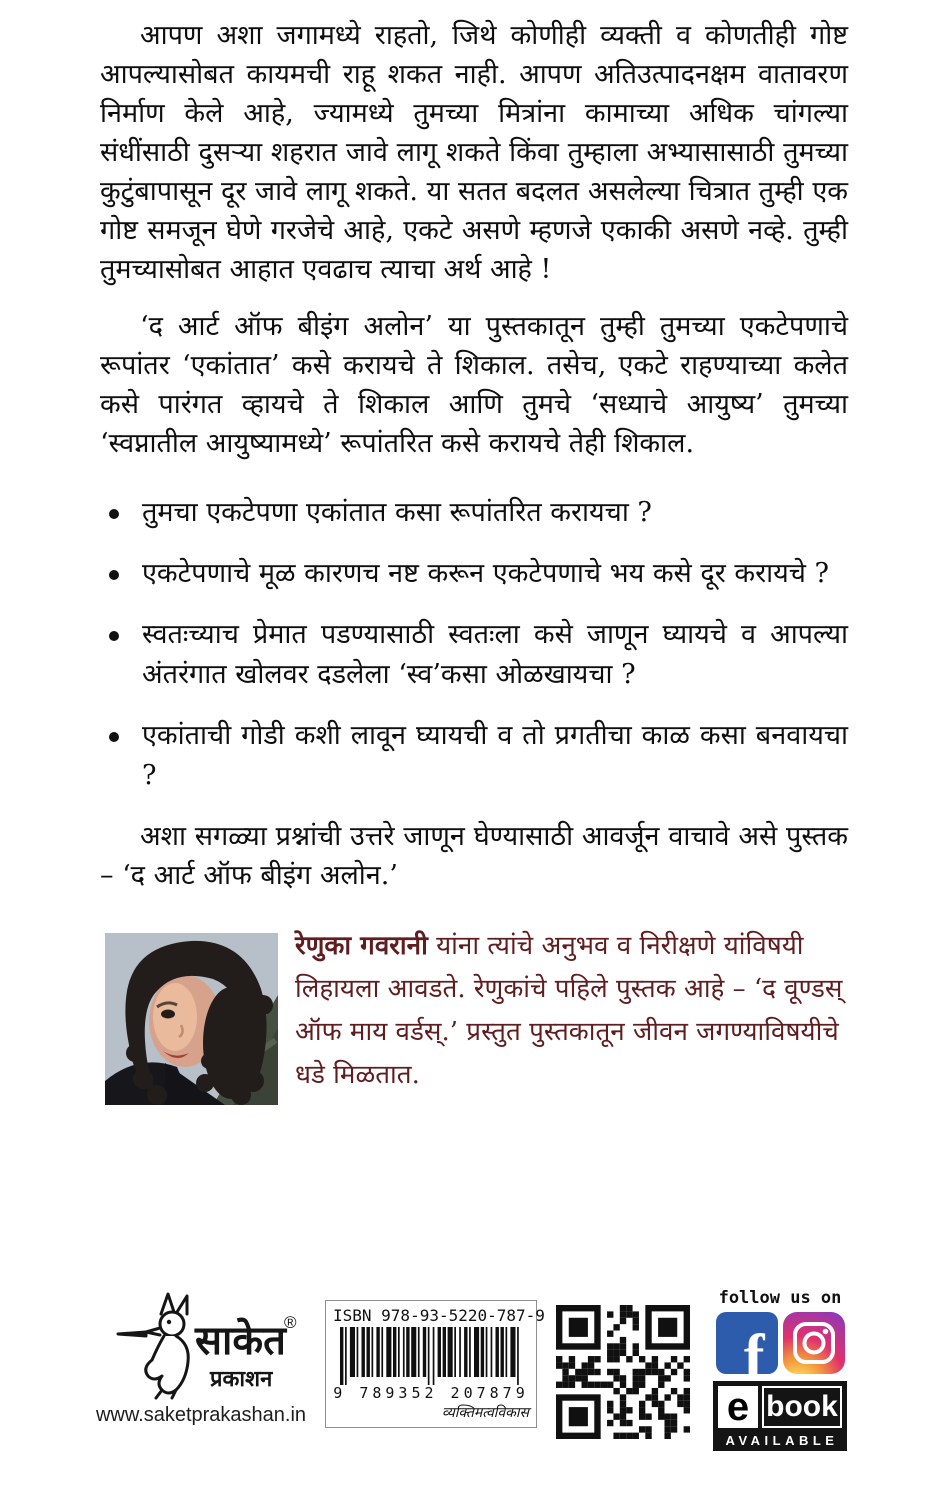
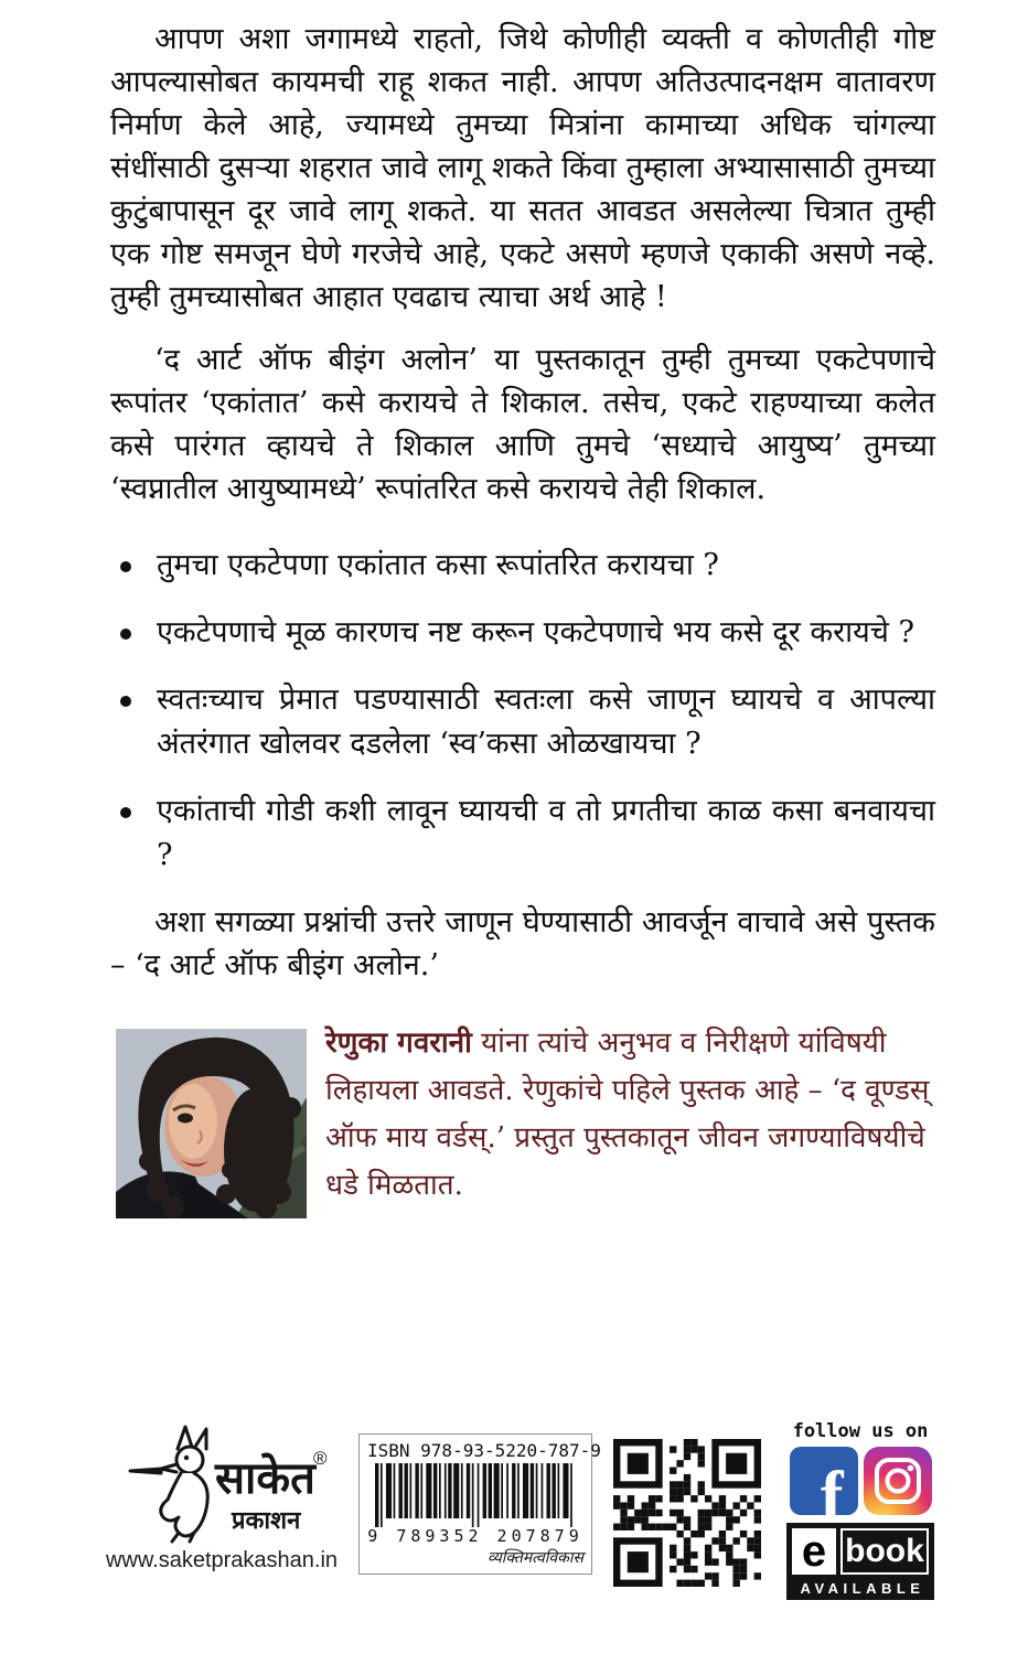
- आपण अशा जगामध्ये राहतो, जिथे कोणीही व्यक्ती व कोणतीही गोष्ट आपल्यासोबत कायमची राहू शकत नाही. आपण अतिउत्पादनक्षम वातावरण निर्माण केले आहे, ज्यामध्ये तुमच्या मित्रांना कामाच्या अधिक चांगल्या संधींसाठी दुसऱ्या शहरात जावे लागू शकते किंवा तुम्हाला अभ्यासासाठी तुमच्या कुटुंबापासून दूर जावे लागू शकते. या सतत बदलत असलेल्या चित्रात तुम्ही एक गोष्ट समजून घेणे गरजेचे आहे, एकटे असणे म्हणजे एकाकी असणे नव्हे. तुम्ही तुमच्यासोबत आहात एवढाच त्याचा अर्थ आहे !
+ आपण अशा जगामध्ये राहतो, जिथे कोणीही व्यक्ती व कोणतीही गोष्ट आपल्यासोबत कायमची राहू शकत नाही. आपण अतिउत्पादनक्षम वातावरण निर्माण केले आहे, ज्यामध्ये तुमच्या मित्रांना कामाच्या अधिक चांगल्या संधींसाठी दुसऱ्या शहरात जावे लागू शकते किंवा तुम्हाला अभ्यासासाठी तुमच्या कुटुंबापासून दूर जावे लागू शकते. या सतत आवडत असलेल्या चित्रात तुम्ही एक गोष्ट समजून घेणे गरजेचे आहे, एकटे असणे म्हणजे एकाकी असणे नव्हे. तुम्ही तुमच्यासोबत आहात एवढाच त्याचा अर्थ आहे !
  ‘द आर्ट ऑफ बीइंग अलोन’ या पुस्तकातून तुम्ही तुमच्या एकटेपणाचे रूपांतर ‘एकांतात’ कसे करायचे ते शिकाल. तसेच, एकटे राहण्याच्या कलेत कसे पारंगत व्हायचे ते शिकाल आणि तुमचे ‘सध्याचे आयुष्य’ तुमच्या ‘स्वप्नातील आयुष्यामध्ये’ रूपांतरित कसे करायचे तेही शिकाल.
  तुमचा एकटेपणा एकांतात कसा रूपांतरित करायचा ?
  एकटेपणाचे मूळ कारणच नष्ट करून एकटेपणाचे भय कसे दूर करायचे ?
  स्वतःच्याच प्रेमात पडण्यासाठी स्वतःला कसे जाणून घ्यायचे व आपल्या अंतरंगात खोलवर दडलेला ‘स्व’कसा ओळखायचा ?
  एकांताची गोडी कशी लावून घ्यायची व तो प्रगतीचा काळ कसा बनवायचा ?
  अशा सगळ्या प्रश्नांची उत्तरे जाणून घेण्यासाठी आवर्जून वाचावे असे पुस्तक – ‘द आर्ट ऑफ बीइंग अलोन.’
  रेणुका गवरानी यांना त्यांचे अनुभव व निरीक्षणे यांविषयी लिहायला आवडते. रेणुकांचे पहिले पुस्तक आहे – ‘द वूण्डस् ऑफ माय वर्डस्.’ प्रस्तुत पुस्तकातून जीवन जगण्याविषयीचे धडे मिळतात.
  साकेत
  ®
  प्रकाशन
  www.saketprakashan.in
  ISBN 978-93-5220-787-9
  9 789352 207879
  व्यक्तिमत्वविकास
  follow us on
  f
  e
  book
  AVAILABLE
